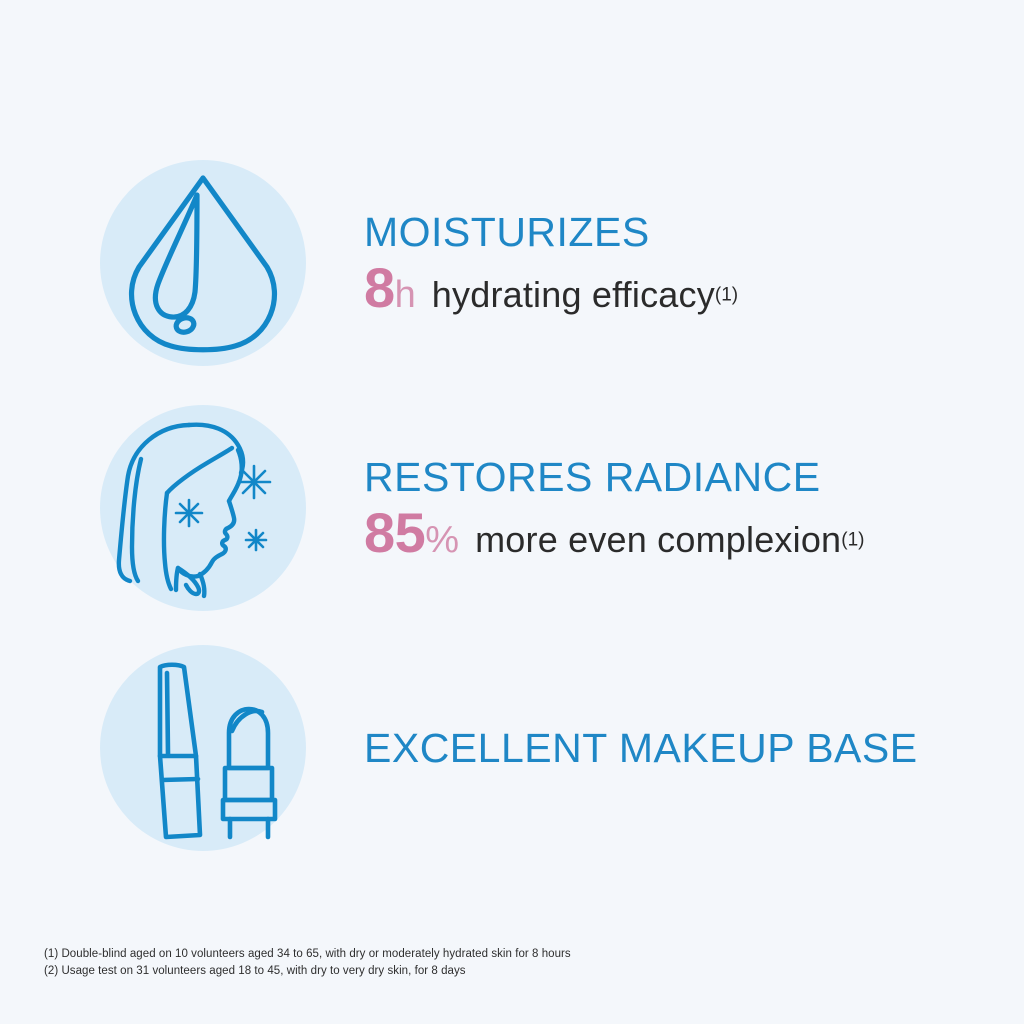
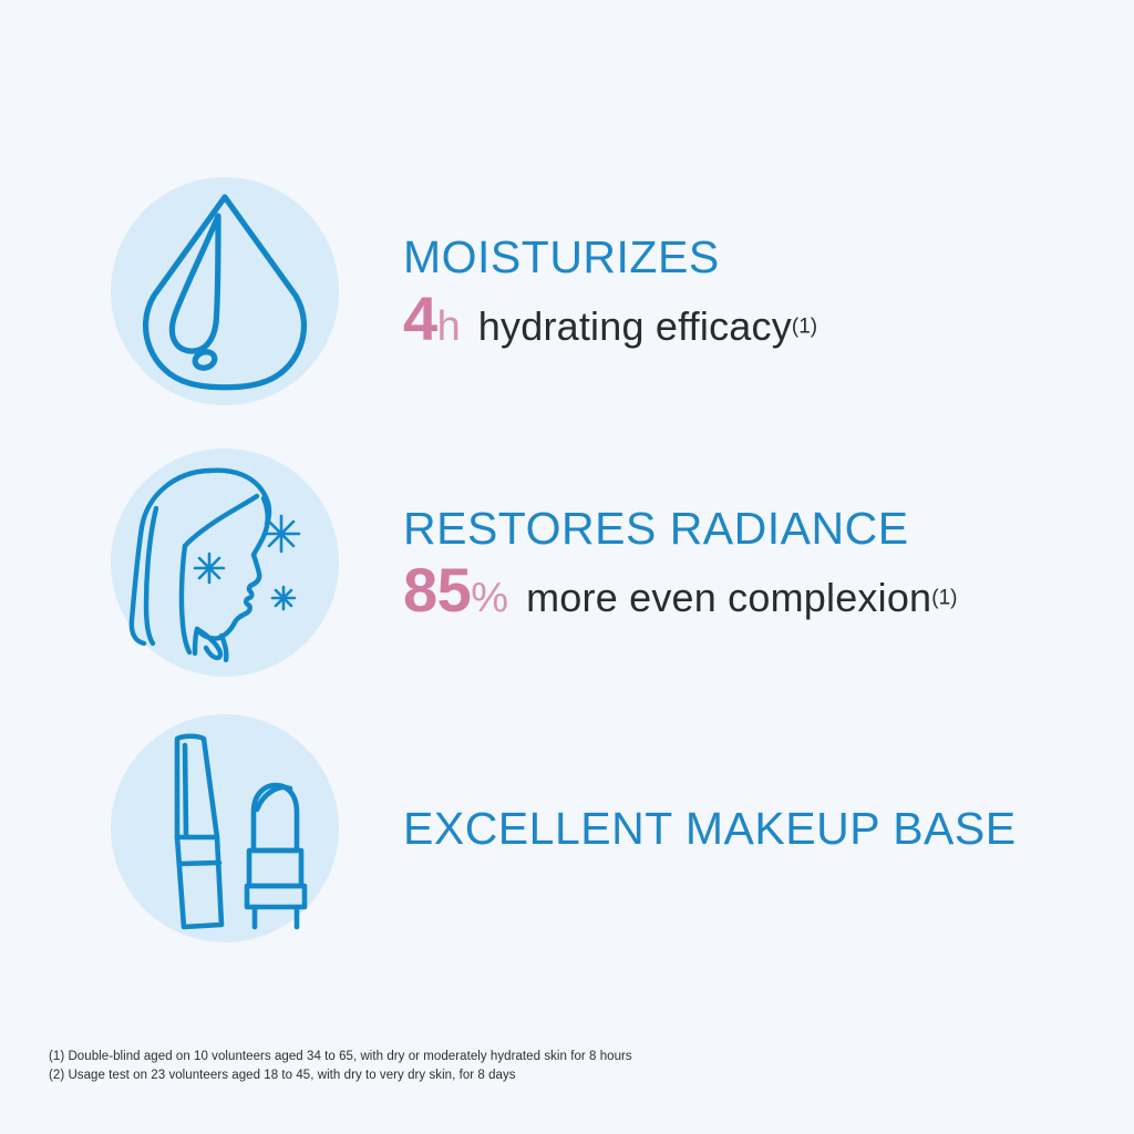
  MOISTURIZES
- 8h hydrating efficacy(1)
+ 4h hydrating efficacy(1)
  RESTORES RADIANCE
  85% more even complexion(1)
  EXCELLENT MAKEUP BASE
  (1) Double-blind aged on 10 volunteers aged 34 to 65, with dry or moderately hydrated skin for 8 hours
- (2) Usage test on 31 volunteers aged 18 to 45, with dry to very dry skin, for 8 days
+ (2) Usage test on 23 volunteers aged 18 to 45, with dry to very dry skin, for 8 days
